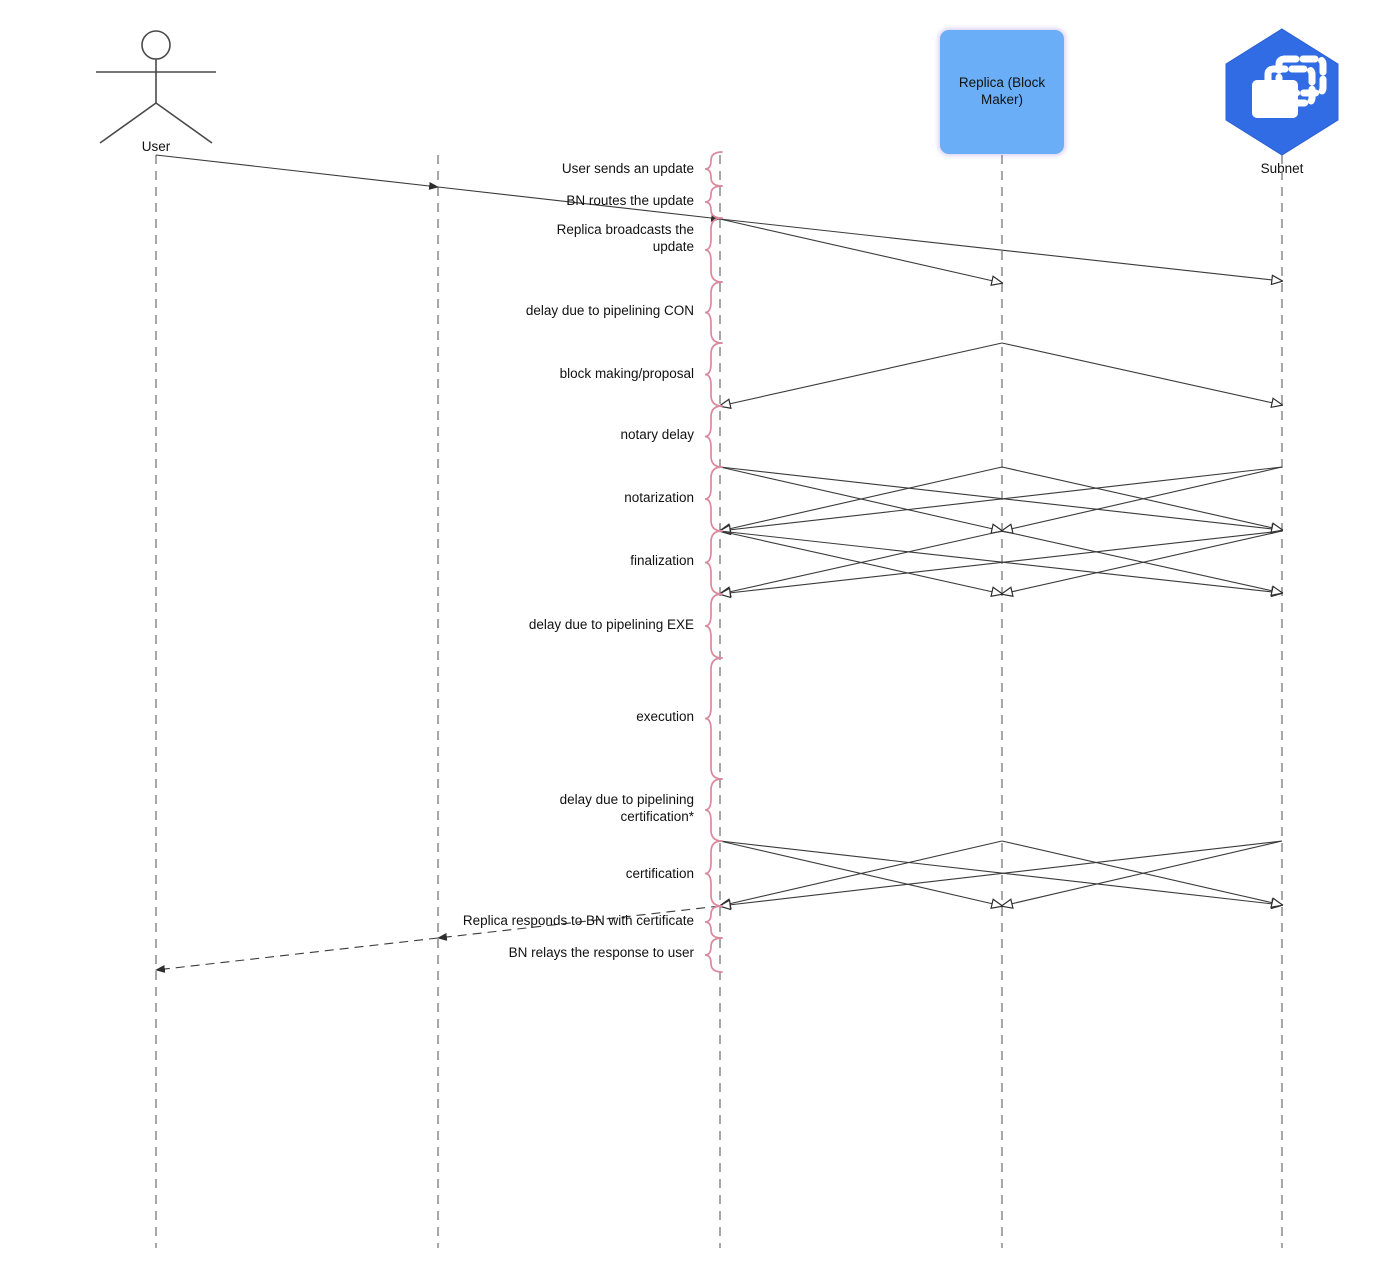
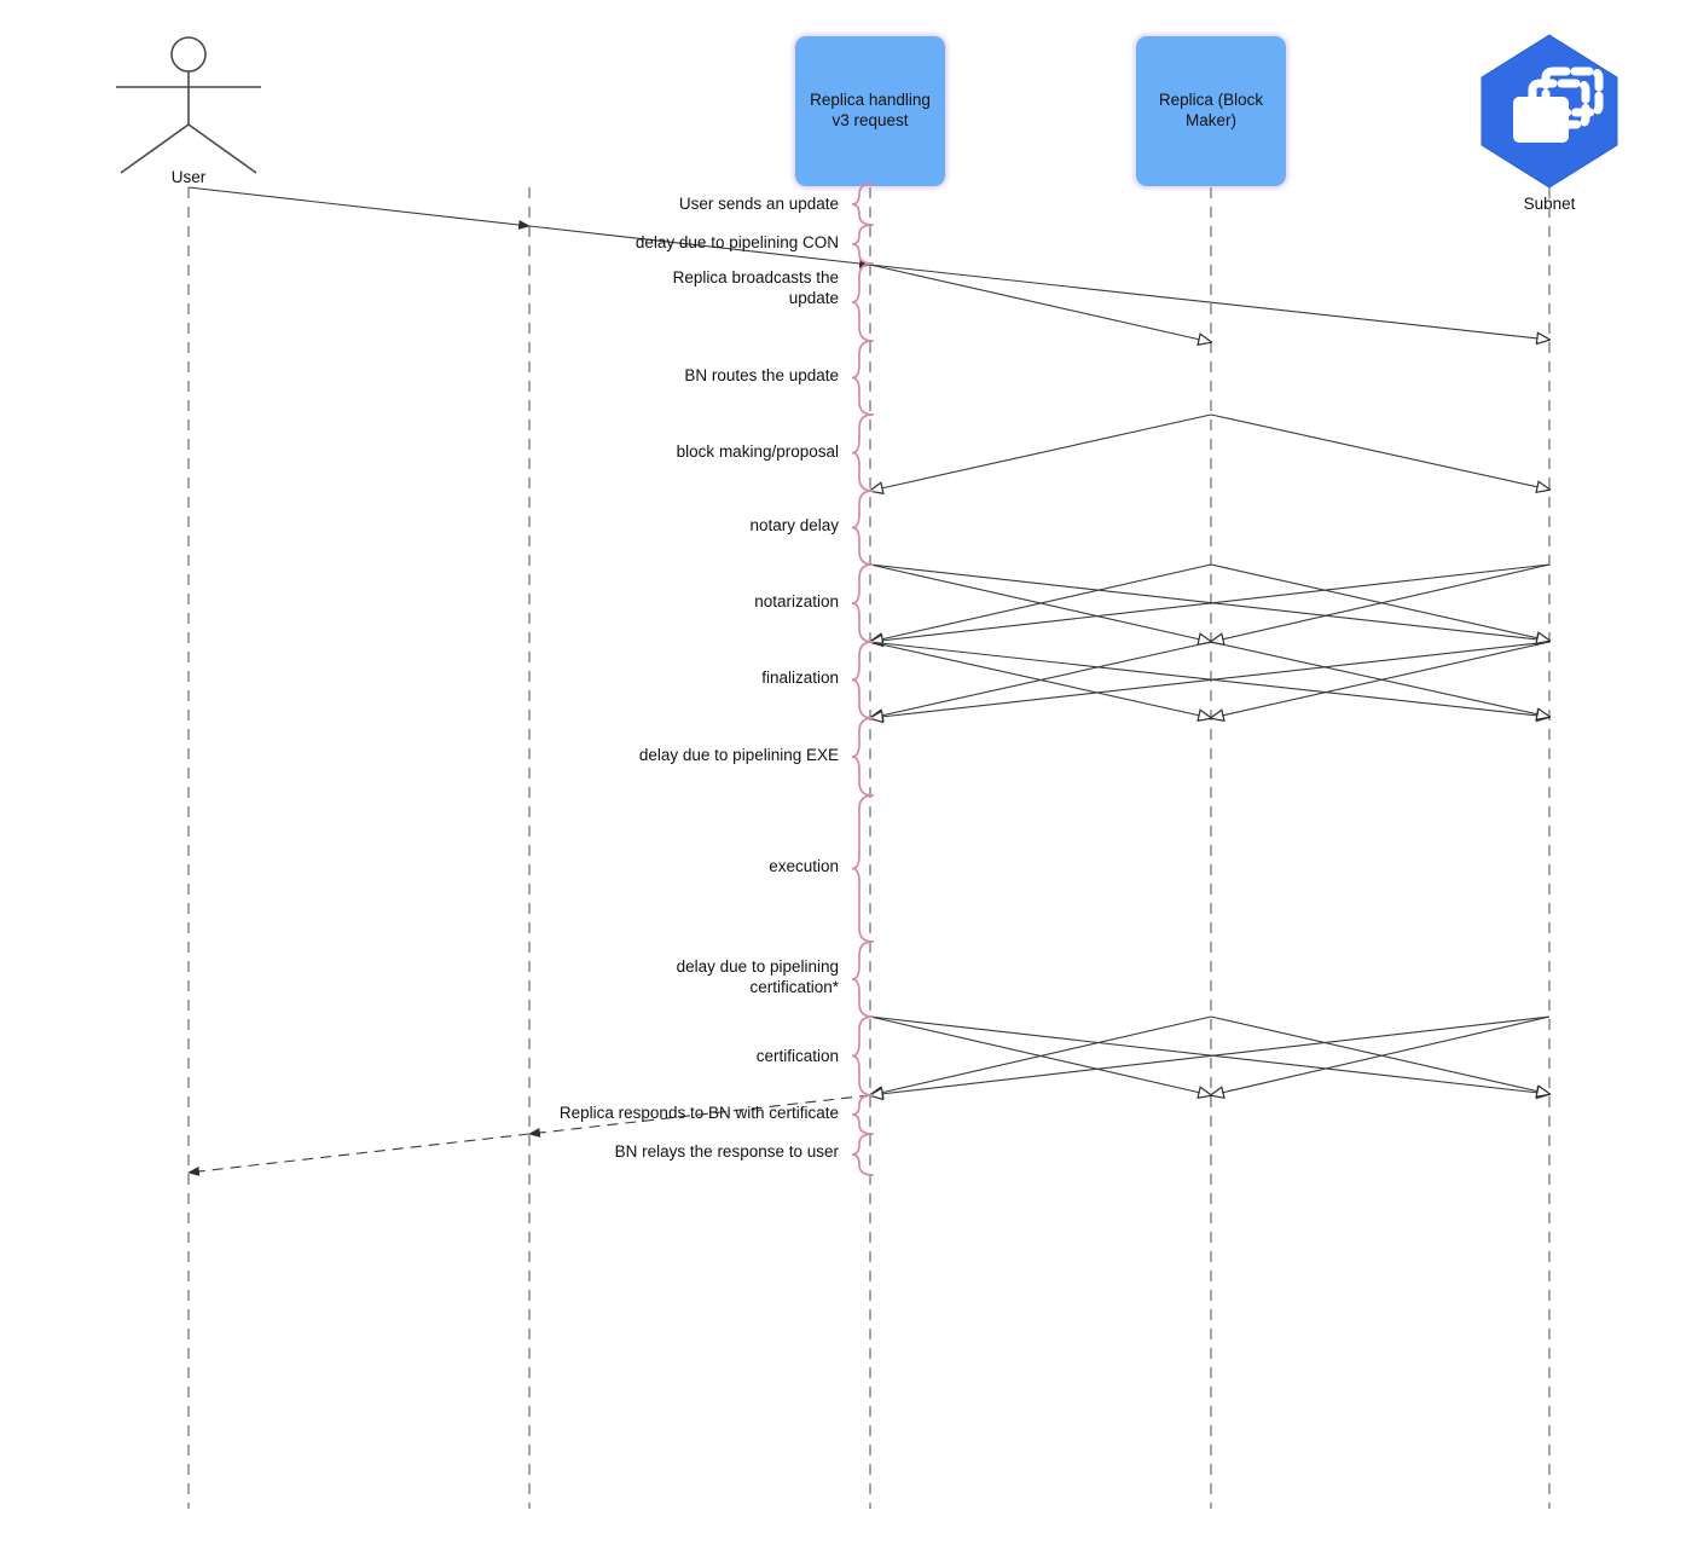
+ Replica handling
+ v3 request
  Replica (Block
  Maker)
  User
  Subnet
  User sends an update
- BN routes the update
+ delay due to pipelining CON
  Replica broadcasts the
  update
- delay due to pipelining CON
+ BN routes the update
  block making/proposal
  notary delay
  notarization
  finalization
  delay due to pipelining EXE
  execution
  delay due to pipelining
  certification*
  certification
  Replica responds to BN with certificate
  BN relays the response to user
